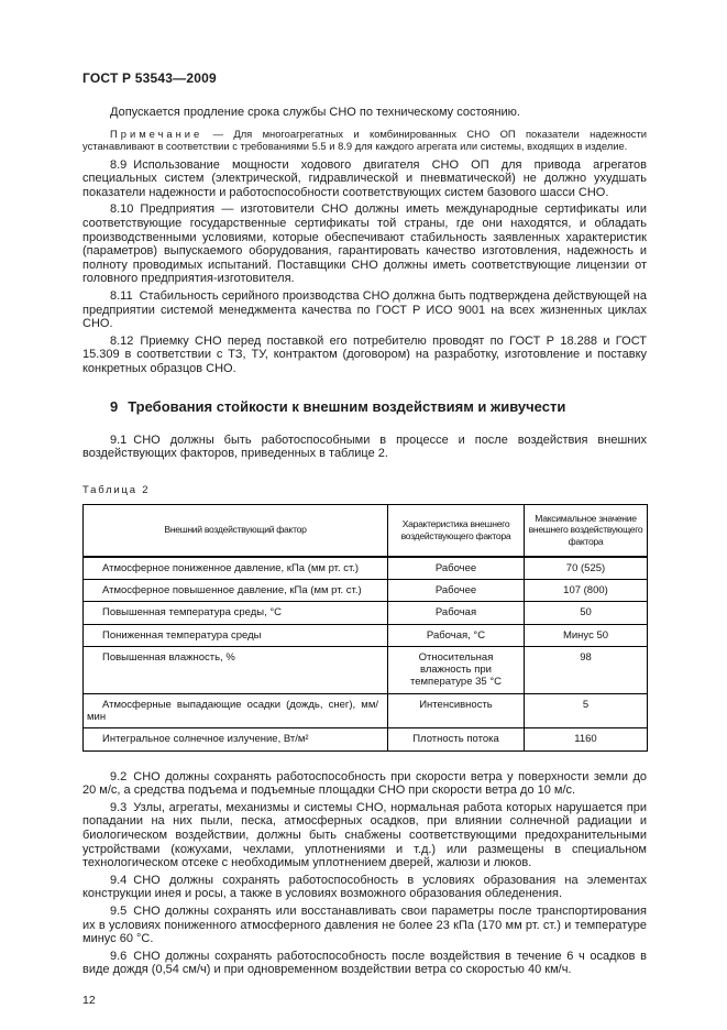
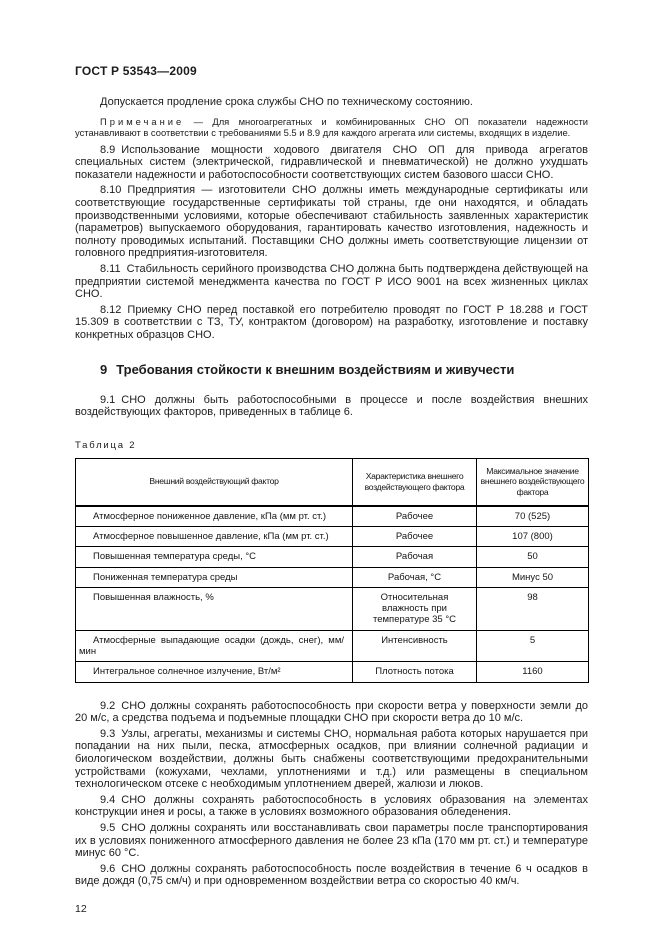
  ГОСТ Р 53543—2009
  Допускается продление срока службы СНО по техническому состоянию.
  Примечание — Для многоагрегатных и комбинированных СНО ОП показатели надежности устанавливают в соответствии с требованиями 5.5 и 8.9 для каждого агрегата или системы, входящих в изделие.
  8.9 Использование мощности ходового двигателя СНО ОП для привода агрегатов специальных систем (электрической, гидравлической и пневматической) не должно ухудшать показатели надежности и работоспособности соответствующих систем базового шасси СНО.
  8.10 Предприятия — изготовители СНО должны иметь международные сертификаты или соответствующие государственные сертификаты той страны, где они находятся, и обладать производственными условиями, которые обеспечивают стабильность заявленных характеристик (параметров) выпускаемого оборудования, гарантировать качество изготовления, надежность и полноту проводимых испытаний. Поставщики СНО должны иметь соответствующие лицензии от головного предприятия-изготовителя.
  8.11 Стабильность серийного производства СНО должна быть подтверждена действующей на предприятии системой менеджмента качества по ГОСТ Р ИСО 9001 на всех жизненных циклах СНО.
  8.12 Приемку СНО перед поставкой его потребителю проводят по ГОСТ Р 18.288 и ГОСТ 15.309 в соответствии с ТЗ, ТУ, контрактом (договором) на разработку, изготовление и поставку конкретных образцов СНО.
  9 Требования стойкости к внешним воздействиям и живучести
- 9.1 СНО должны быть работоспособными в процессе и после воздействия внешних воздействующих факторов, приведенных в таблице 2.
+ 9.1 СНО должны быть работоспособными в процессе и после воздействия внешних воздействующих факторов, приведенных в таблице 6.
  Таблица 2
  Внешний воздействующий фактор	Характеристика внешнего воздействующего фактора	Максимальное значение внешнего воздействующего фактора
  Атмосферное пониженное давление, кПа (мм рт. ст.)	Рабочее	70 (525)
  Атмосферное повышенное давление, кПа (мм рт. ст.)	Рабочее	107 (800)
  Повышенная температура среды, °С	Рабочая	50
  Пониженная температура среды	Рабочая, °С	Минус 50
  Повышенная влажность, %	Относительная влажность при температуре 35 °С	98
  Атмосферные выпадающие осадки (дождь, снег), мм/мин	Интенсивность	5
  Интегральное солнечное излучение, Вт/м²	Плотность потока	1160
  9.2 СНО должны сохранять работоспособность при скорости ветра у поверхности земли до 20 м/с, а средства подъема и подъемные площадки СНО при скорости ветра до 10 м/с.
  9.3 Узлы, агрегаты, механизмы и системы СНО, нормальная работа которых нарушается при попадании на них пыли, песка, атмосферных осадков, при влиянии солнечной радиации и биологическом воздействии, должны быть снабжены соответствующими предохранительными устройствами (кожухами, чехлами, уплотнениями и т.д.) или размещены в специальном технологическом отсеке с необходимым уплотнением дверей, жалюзи и люков.
  9.4 СНО должны сохранять работоспособность в условиях образования на элементах конструкции инея и росы, а также в условиях возможного образования обледенения.
  9.5 СНО должны сохранять или восстанавливать свои параметры после транспортирования их в условиях пониженного атмосферного давления не более 23 кПа (170 мм рт. ст.) и температуре минус 60 °С.
- 9.6 СНО должны сохранять работоспособность после воздействия в течение 6 ч осадков в виде дождя (0,54 см/ч) и при одновременном воздействии ветра со скоростью 40 км/ч.
+ 9.6 СНО должны сохранять работоспособность после воздействия в течение 6 ч осадков в виде дождя (0,75 см/ч) и при одновременном воздействии ветра со скоростью 40 км/ч.
  12
